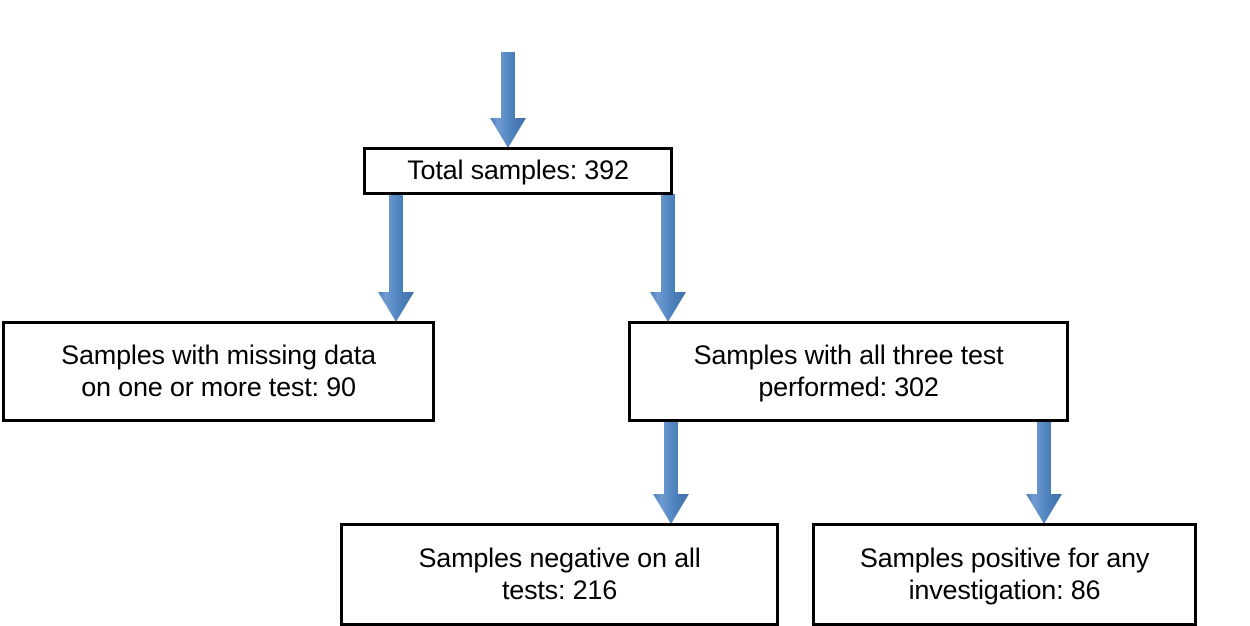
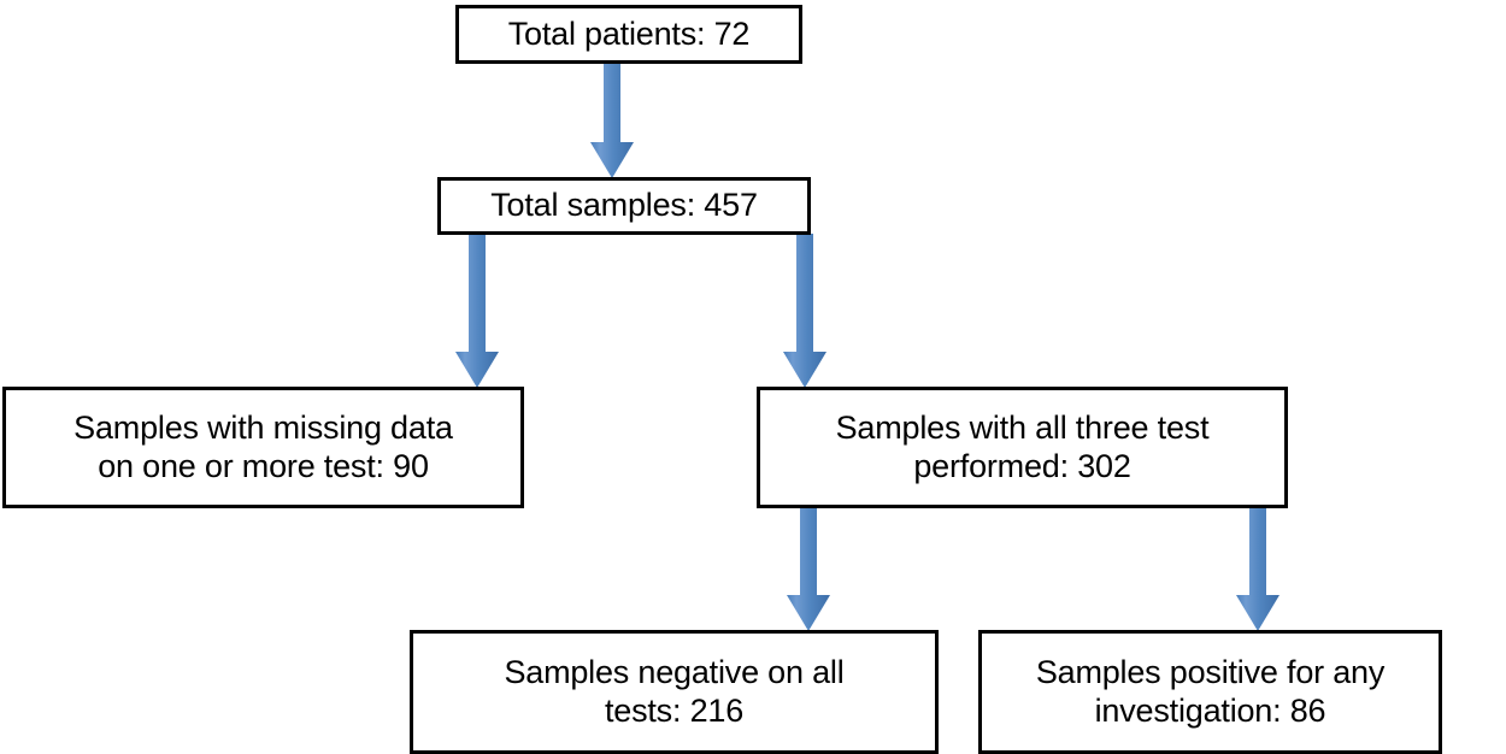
+ Total patients: 72
- Total samples: 392
+ Total samples: 457
  Samples with missing data
  on one or more test: 90
  Samples with all three test
  performed: 302
  Samples negative on all
  tests: 216
  Samples positive for any
  investigation: 86
